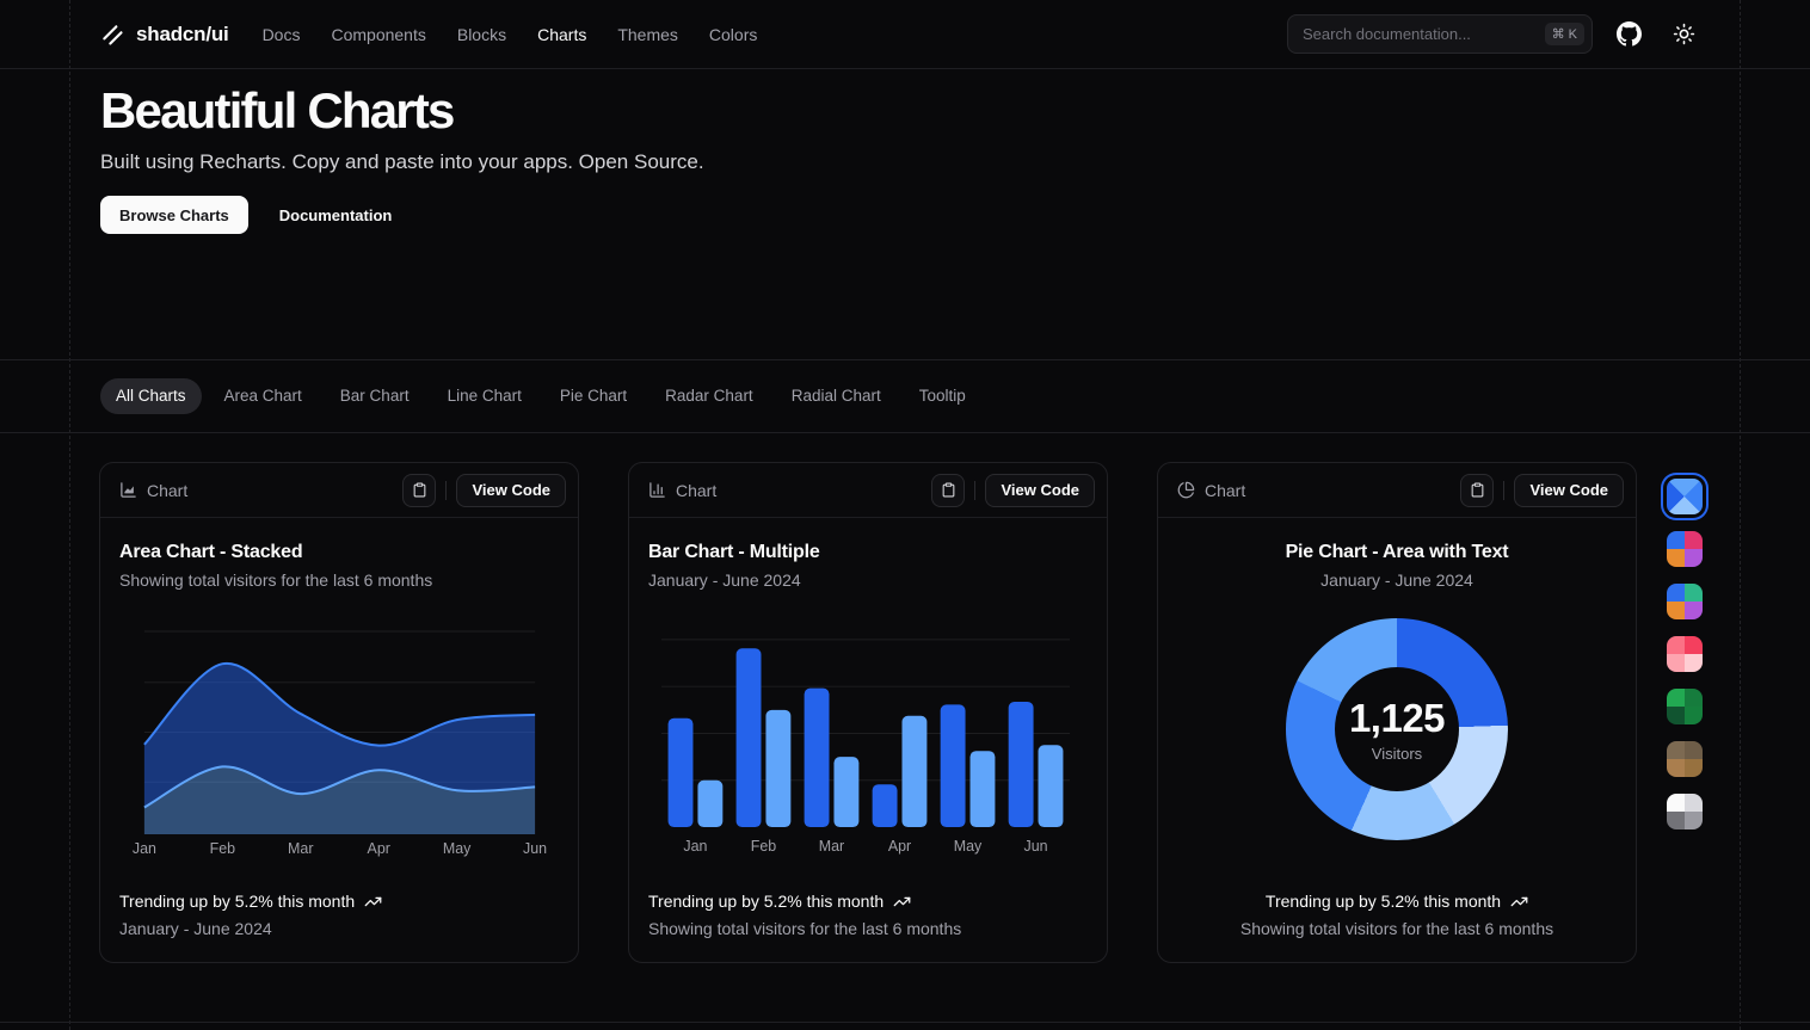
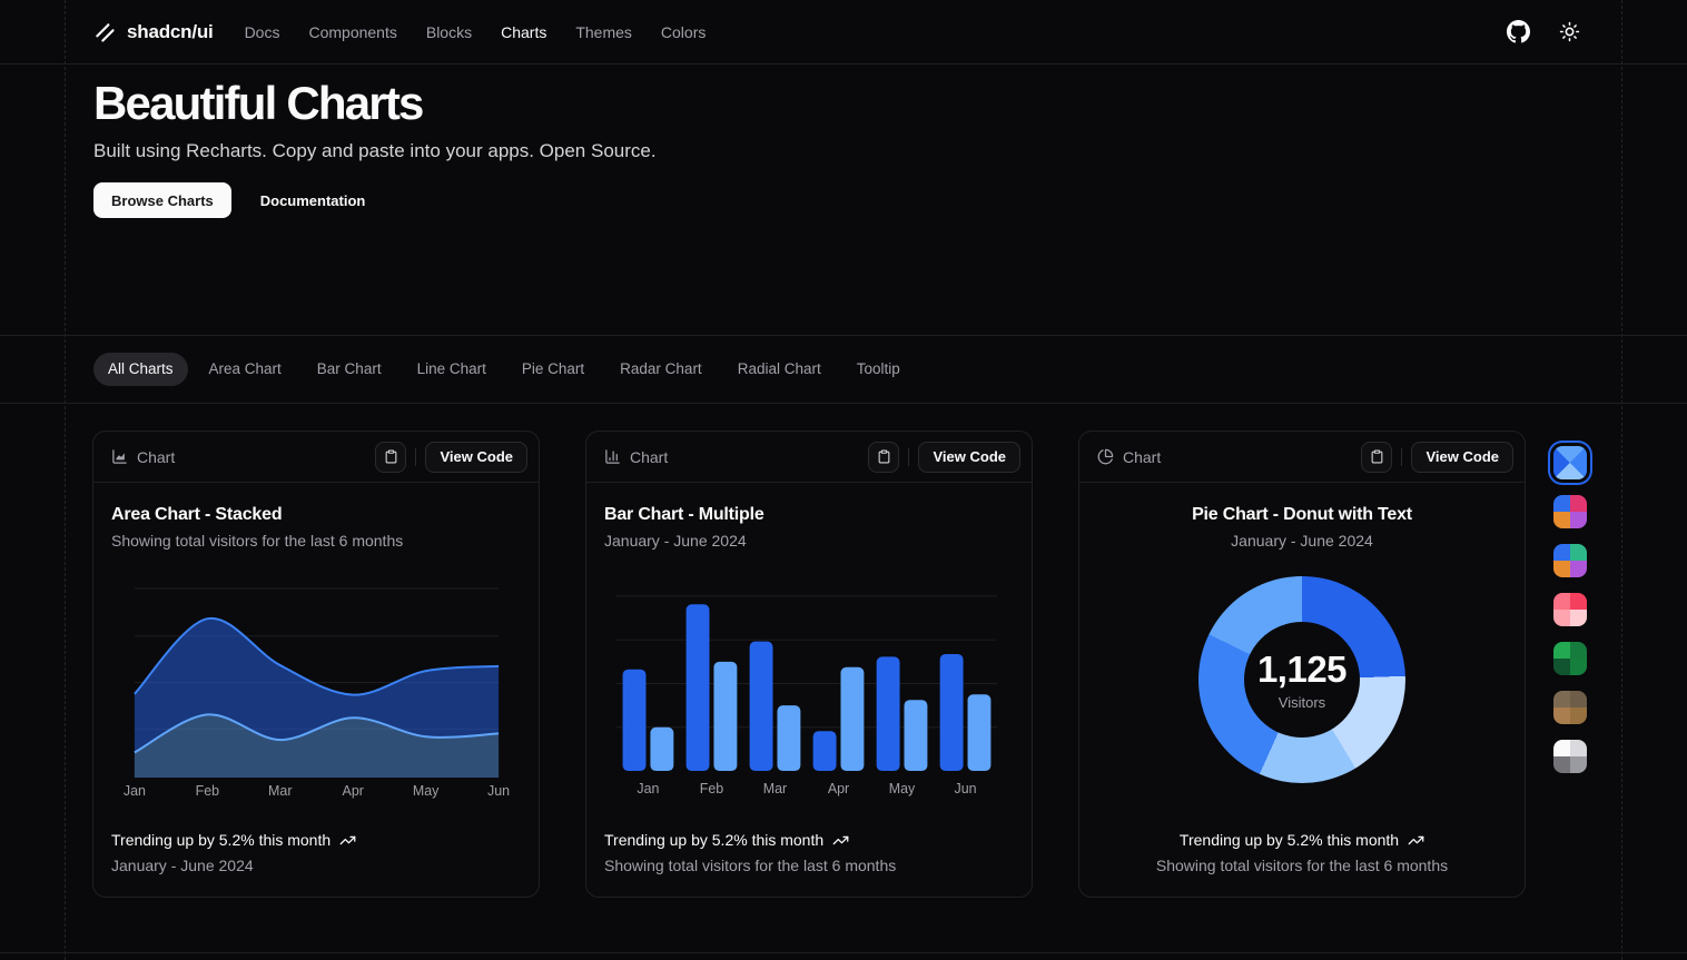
  shadcn/ui
  Docs
  Components
  Blocks
  Charts
  Themes
  Colors
- Search documentation...
- ⌘ K
  Beautiful Charts
  Built using Recharts. Copy and paste into your apps. Open Source.
  Browse Charts
  Documentation
  All Charts
  Area Chart
  Bar Chart
  Line Chart
  Pie Chart
  Radar Chart
  Radial Chart
  Tooltip
  Chart
  View Code
  Area Chart - Stacked
  Showing total visitors for the last 6 months
  Jan
  Feb
  Mar
  Apr
  May
  Jun
  Trending up by 5.2% this month
  January - June 2024
  Chart
  View Code
  Bar Chart - Multiple
  January - June 2024
  Jan
  Feb
  Mar
  Apr
  May
  Jun
  Trending up by 5.2% this month
  Showing total visitors for the last 6 months
  Chart
  View Code
- Pie Chart - Area with Text
+ Pie Chart - Donut with Text
  January - June 2024
  1,125
  Visitors
  Trending up by 5.2% this month
  Showing total visitors for the last 6 months
